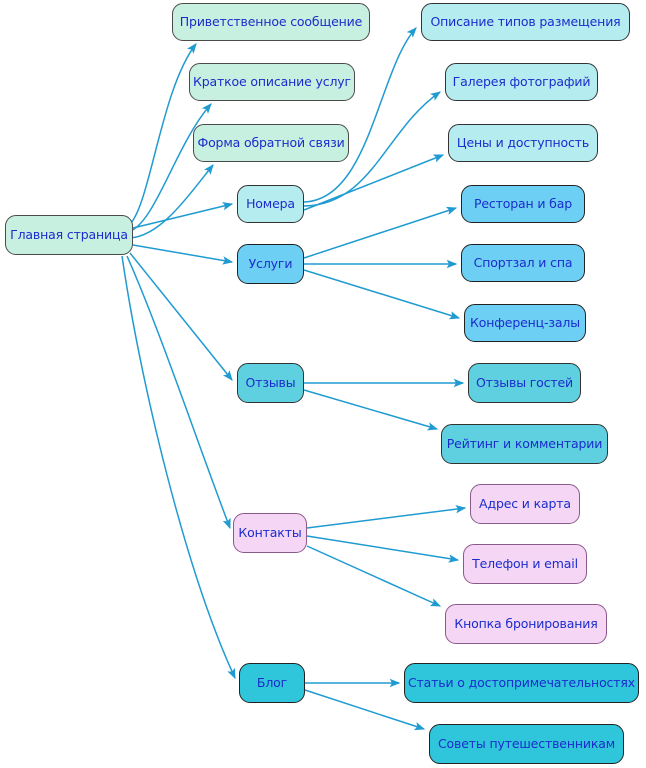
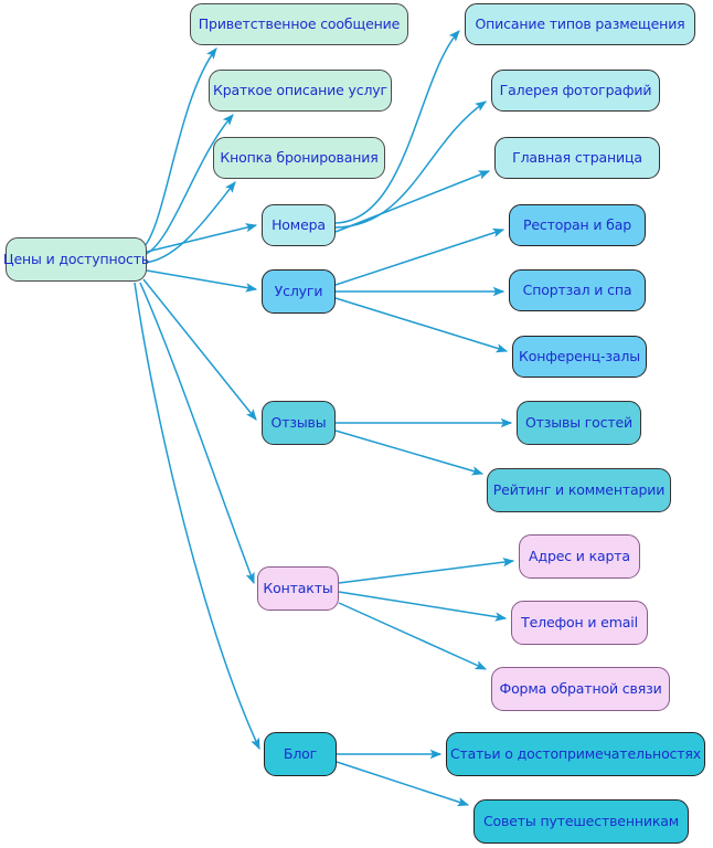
- Главная страница
+ Цены и доступность
  Приветственное сообщение
  Краткое описание услуг
- Форма обратной связи
+ Кнопка бронирования
  Номера
  Описание типов размещения
  Галерея фотографий
- Цены и доступность
+ Главная страница
  Услуги
  Ресторан и бар
  Спортзал и спа
  Конференц-залы
  Отзывы
  Отзывы гостей
  Рейтинг и комментарии
  Контакты
  Адрес и карта
  Телефон и email
- Кнопка бронирования
+ Форма обратной связи
  Блог
  Статьи о достопримечательностях
  Советы путешественникам
